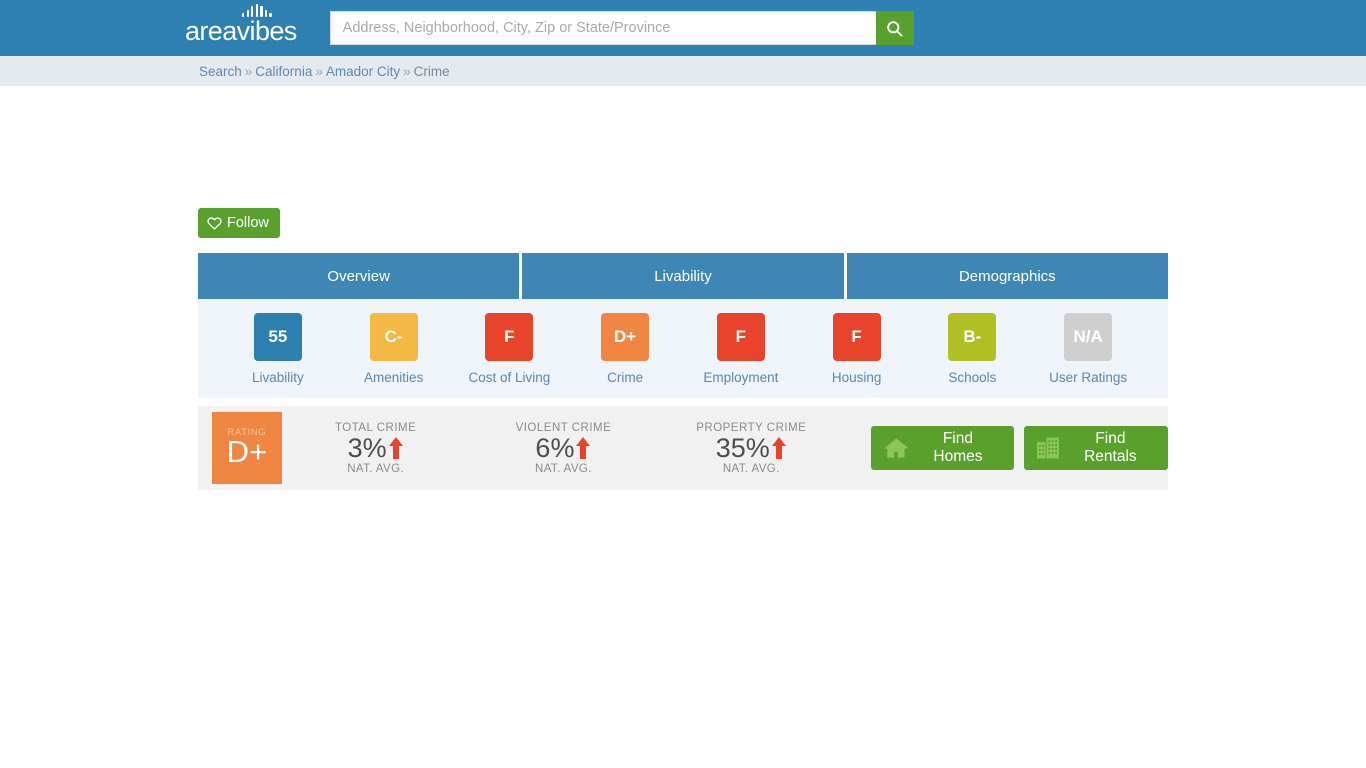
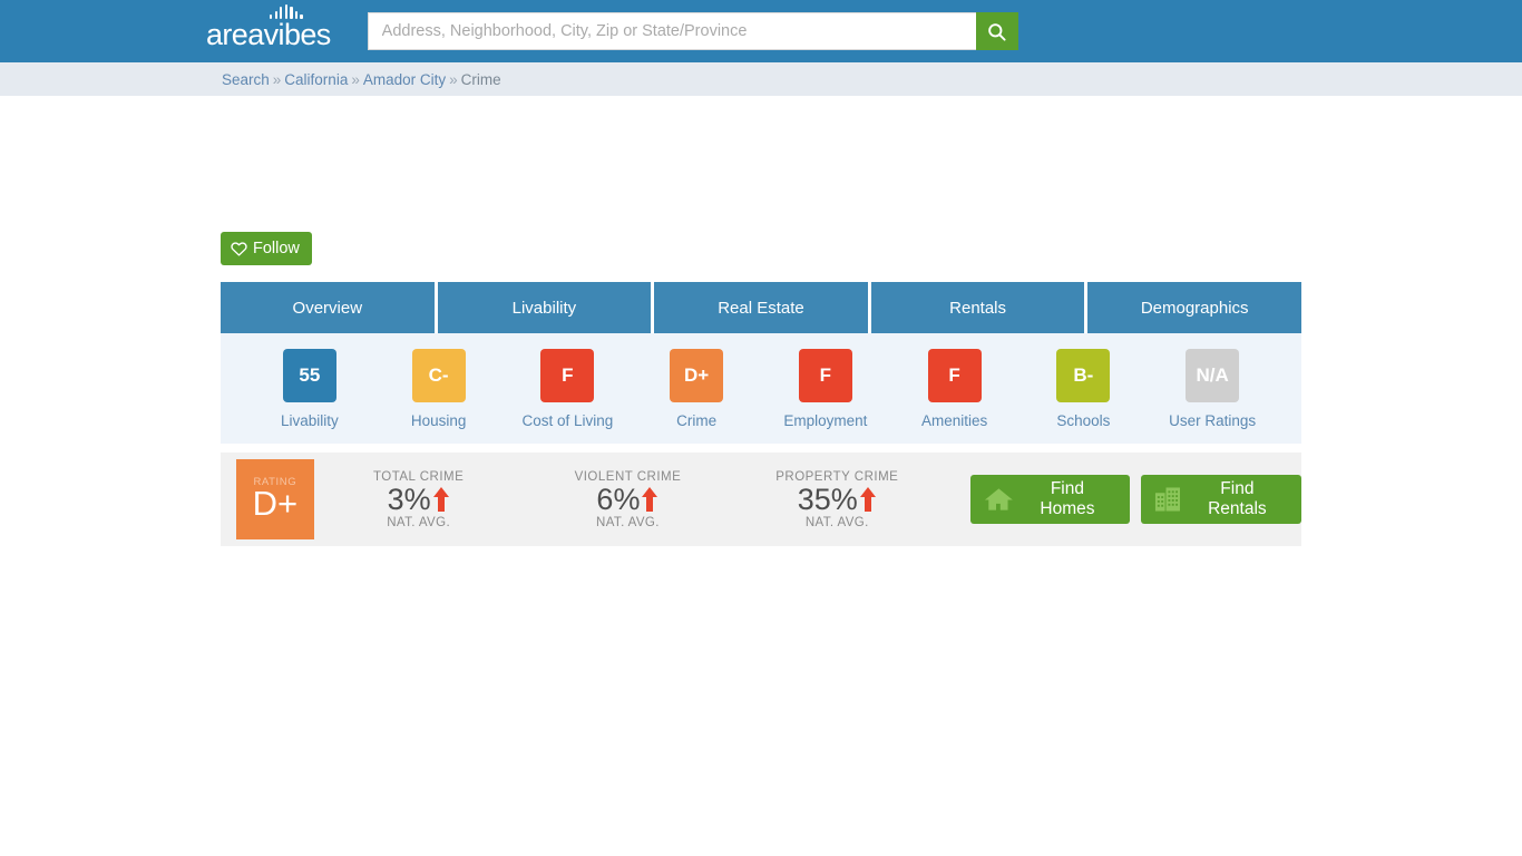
  areavibes
  Address, Neighborhood, City, Zip or State/Province
  Search » California » Amador City » Crime
  Follow
  Overview
  Livability
+ Real Estate
+ Rentals
  Demographics
  55
  Livability
  C-
- Amenities
+ Housing
  F
  Cost of Living
  D+
  Crime
  F
  Employment
  F
- Housing
+ Amenities
  B-
  Schools
  N/A
  User Ratings
  RATING
  D+
  TOTAL CRIME
  3%
  NAT. AVG.
  VIOLENT CRIME
  6%
  NAT. AVG.
  PROPERTY CRIME
  35%
  NAT. AVG.
  Find Homes
  Find Rentals
